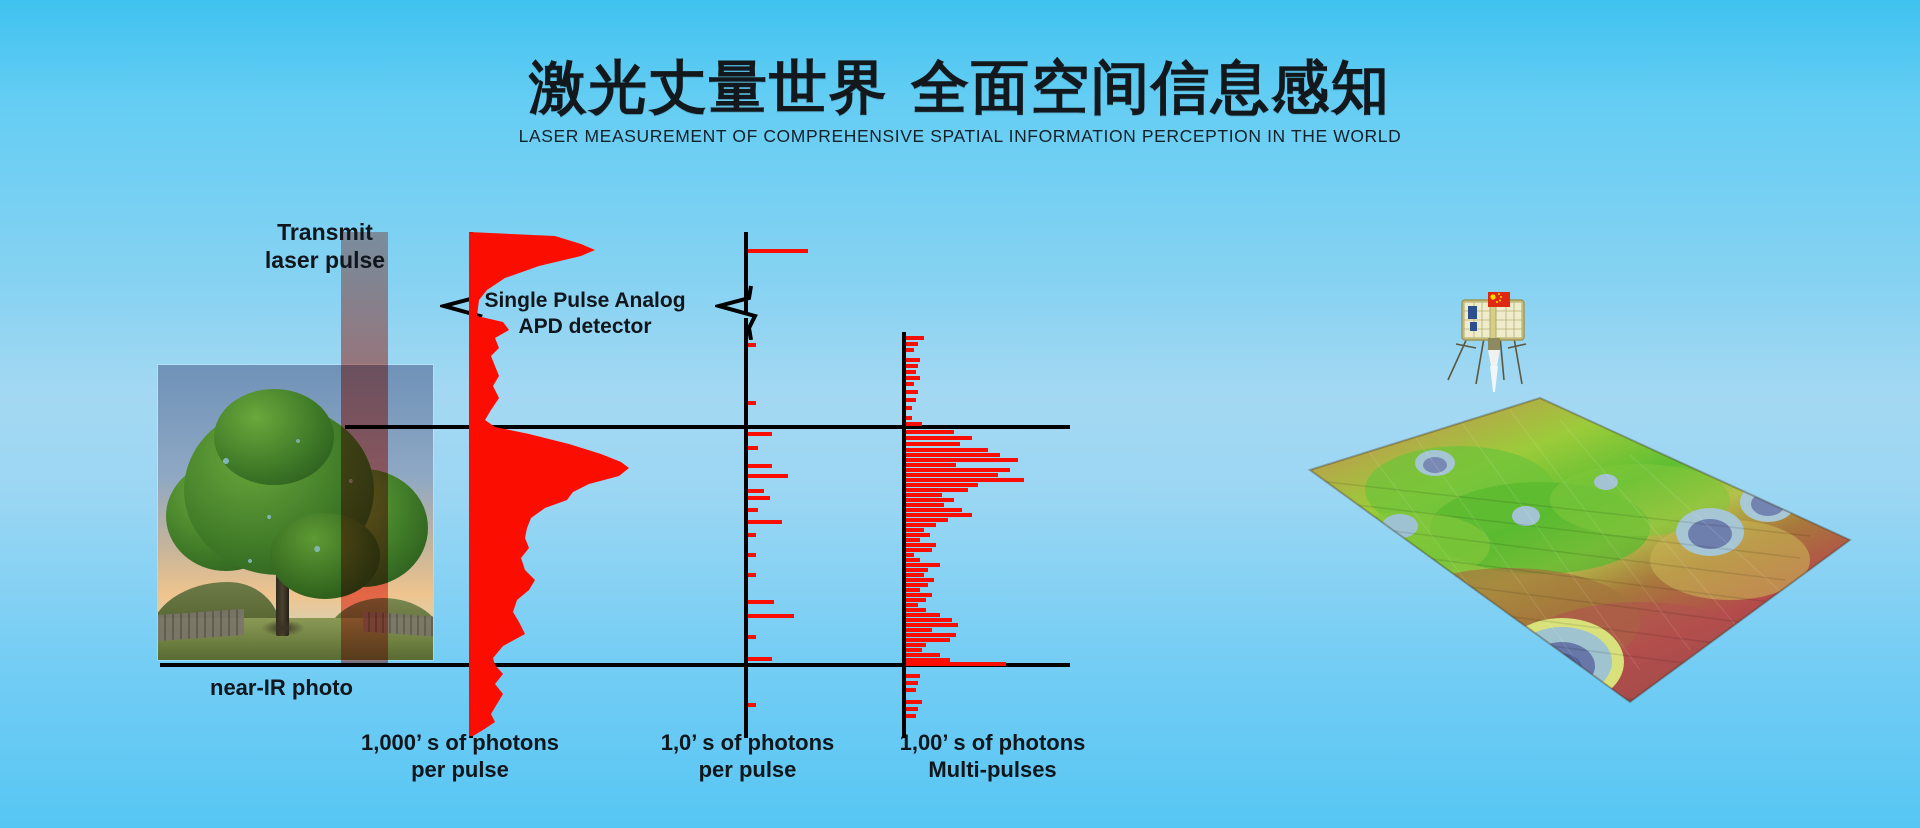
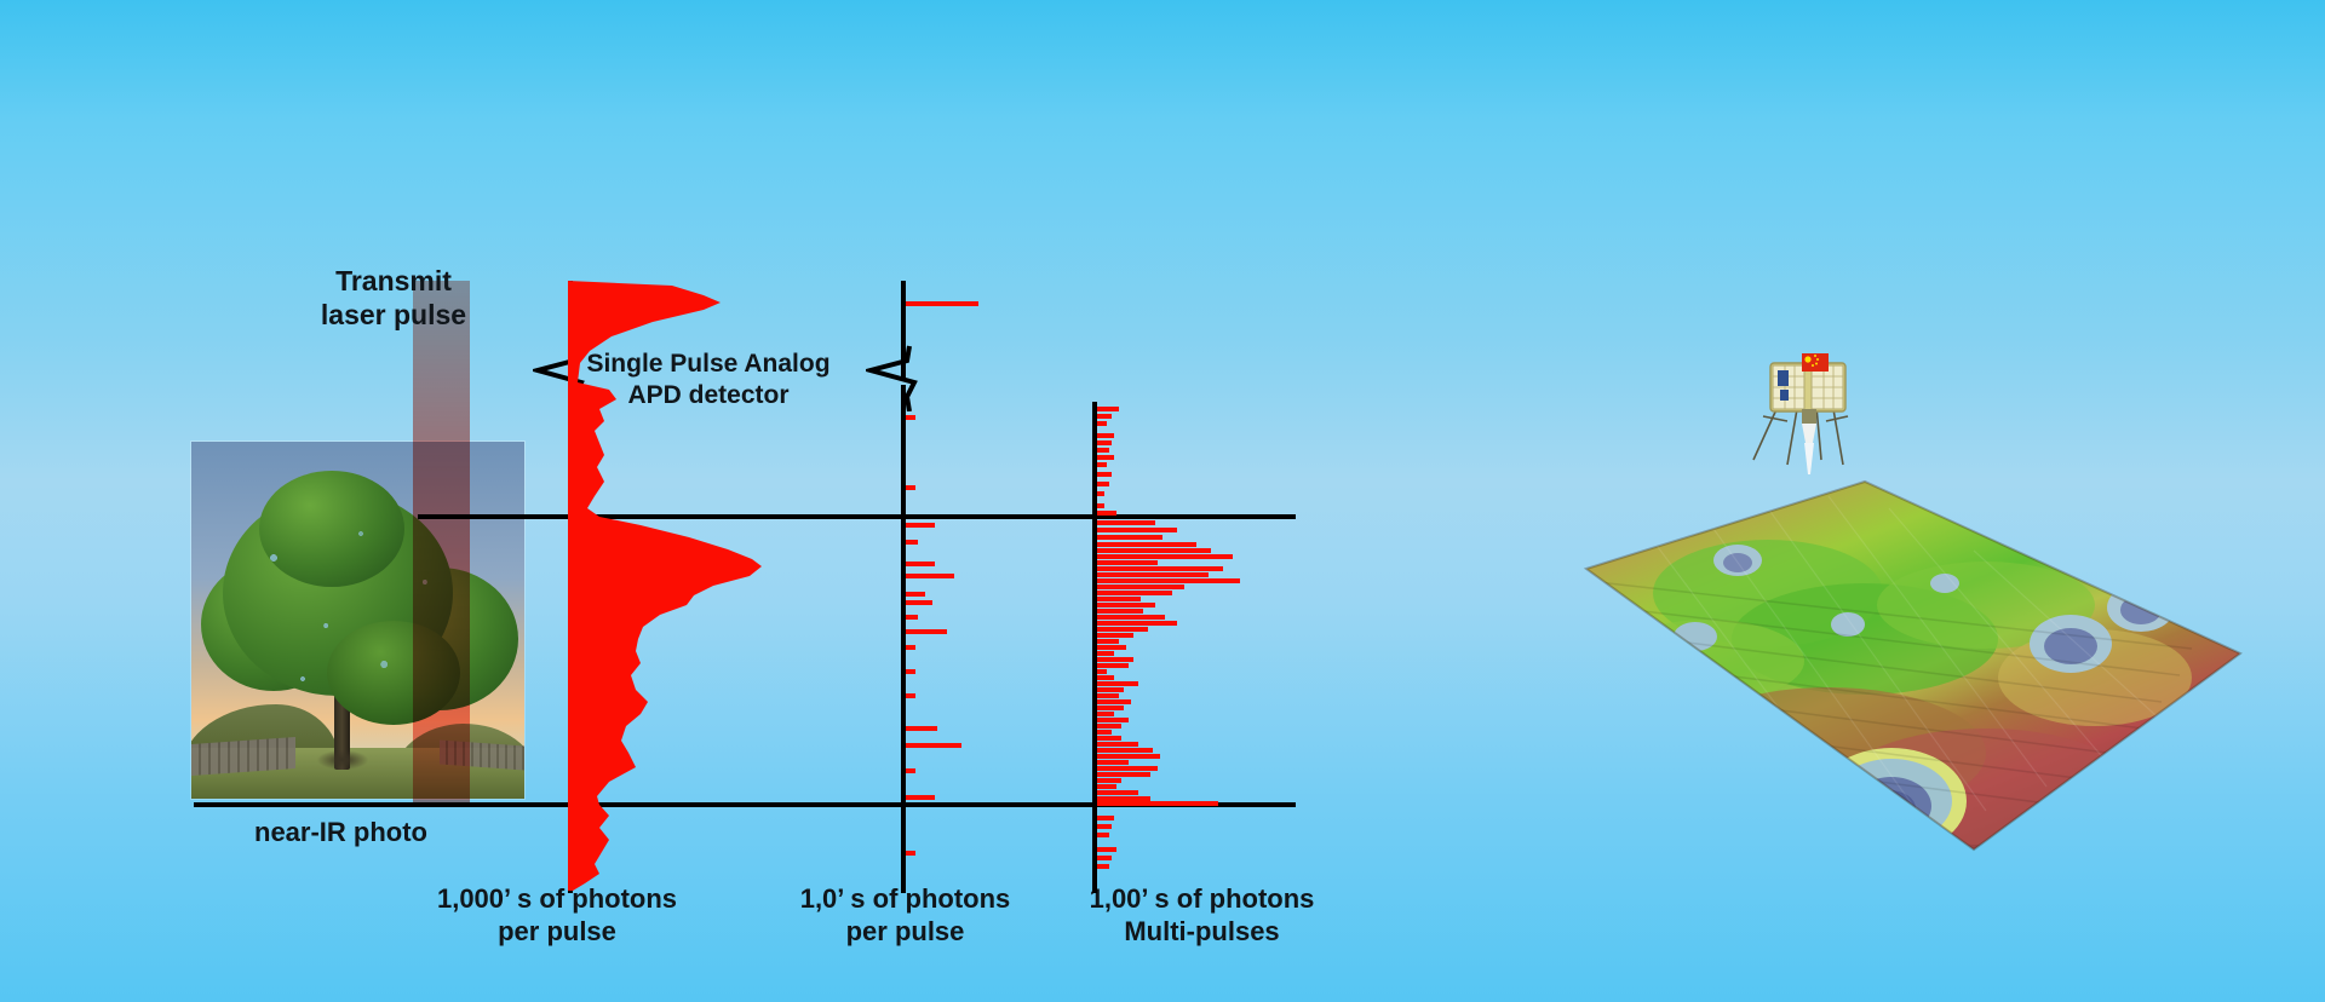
- 激光丈量世界 全面空间信息感知
- LASER MEASUREMENT OF COMPREHENSIVE SPATIAL INFORMATION PERCEPTION IN THE WORLD
  Transmit
  laser pulse
  Single Pulse Analog
  APD detector
  near-IR photo
  1,000’ s of photons
  per pulse
  1,0’ s of photons
  per pulse
  1,00’ s of photons
  Multi-pulses
